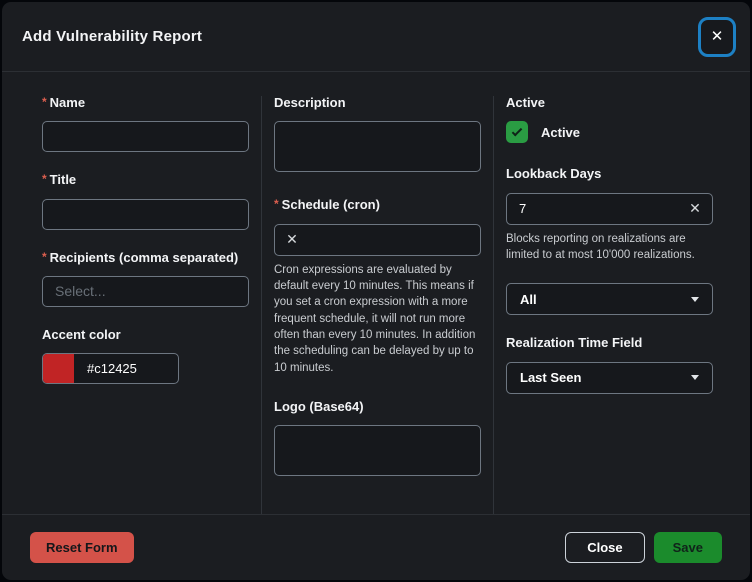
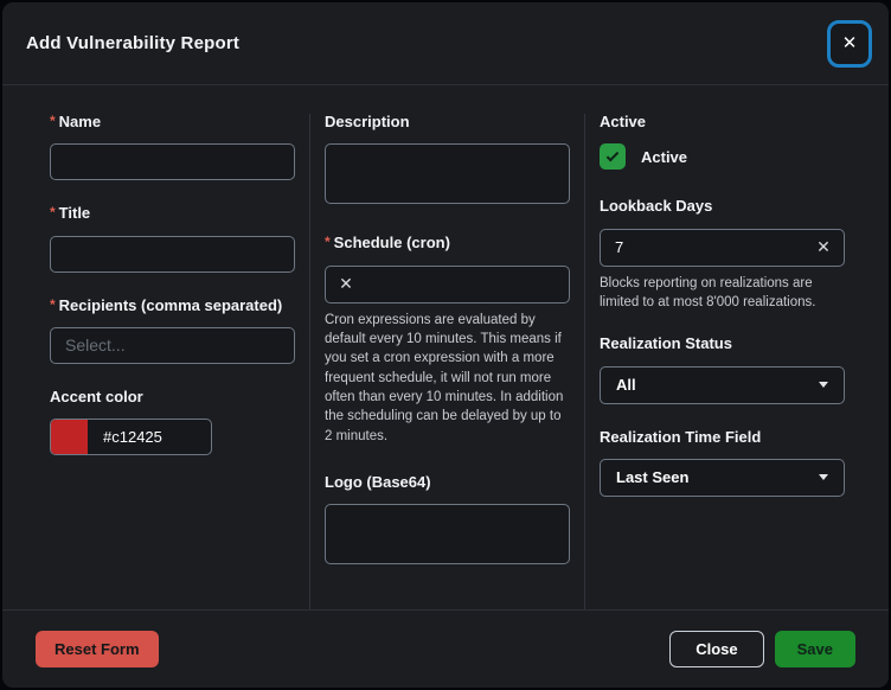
  Add Vulnerability Report
  ✕
  *
  Name
  *
  Title
  *
  Recipients (comma separated)
  Select...
  Accent color
  #c12425
  Description
  *
  Schedule (cron)
  ✕
- Cron expressions are evaluated by default every 10 minutes. This means if you set a cron expression with a more frequent schedule, it will not run more often than every 10 minutes. In addition the scheduling can be delayed by up to 10 minutes.
+ Cron expressions are evaluated by default every 10 minutes. This means if you set a cron expression with a more frequent schedule, it will not run more often than every 10 minutes. In addition the scheduling can be delayed by up to 2 minutes.
  Logo (Base64)
  Active
  Active
  Lookback Days
  7
  ✕
- Blocks reporting on realizations are limited to at most 10'000 realizations.
+ Blocks reporting on realizations are limited to at most 8'000 realizations.
+ Realization Status
  All
  Realization Time Field
  Last Seen
  Reset Form
  Close
  Save
